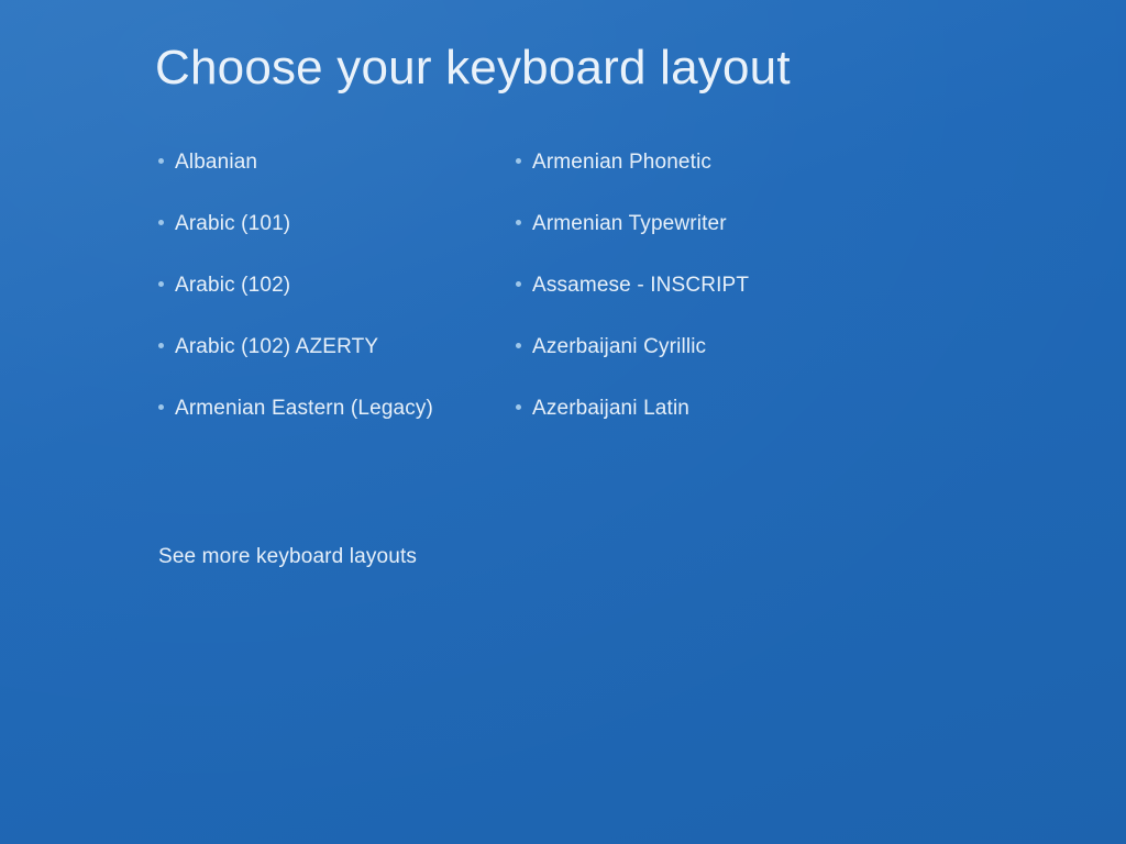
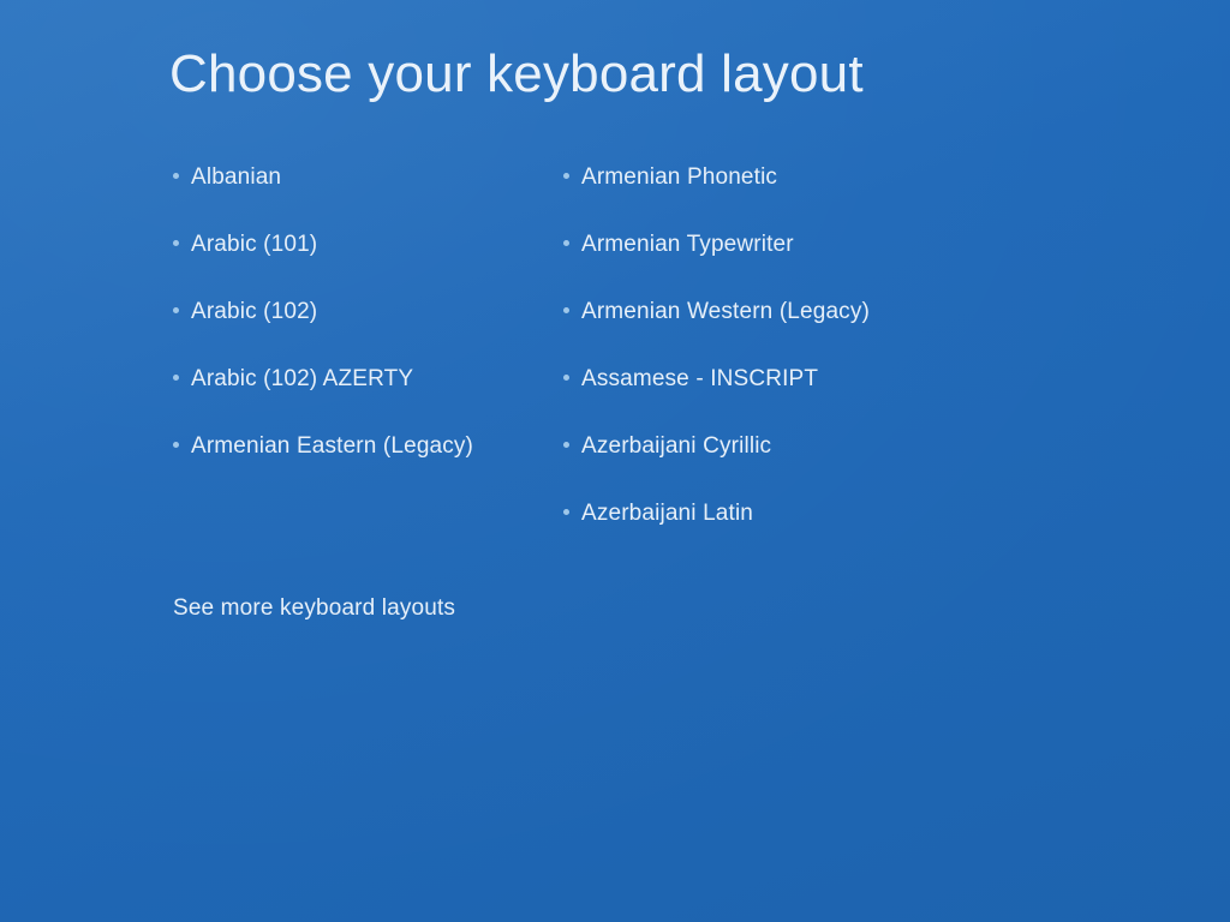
  Choose your keyboard layout
  Albanian
  Arabic (101)
  Arabic (102)
  Arabic (102) AZERTY
  Armenian Eastern (Legacy)
  Armenian Phonetic
  Armenian Typewriter
+ Armenian Western (Legacy)
  Assamese - INSCRIPT
  Azerbaijani Cyrillic
  Azerbaijani Latin
  See more keyboard layouts
